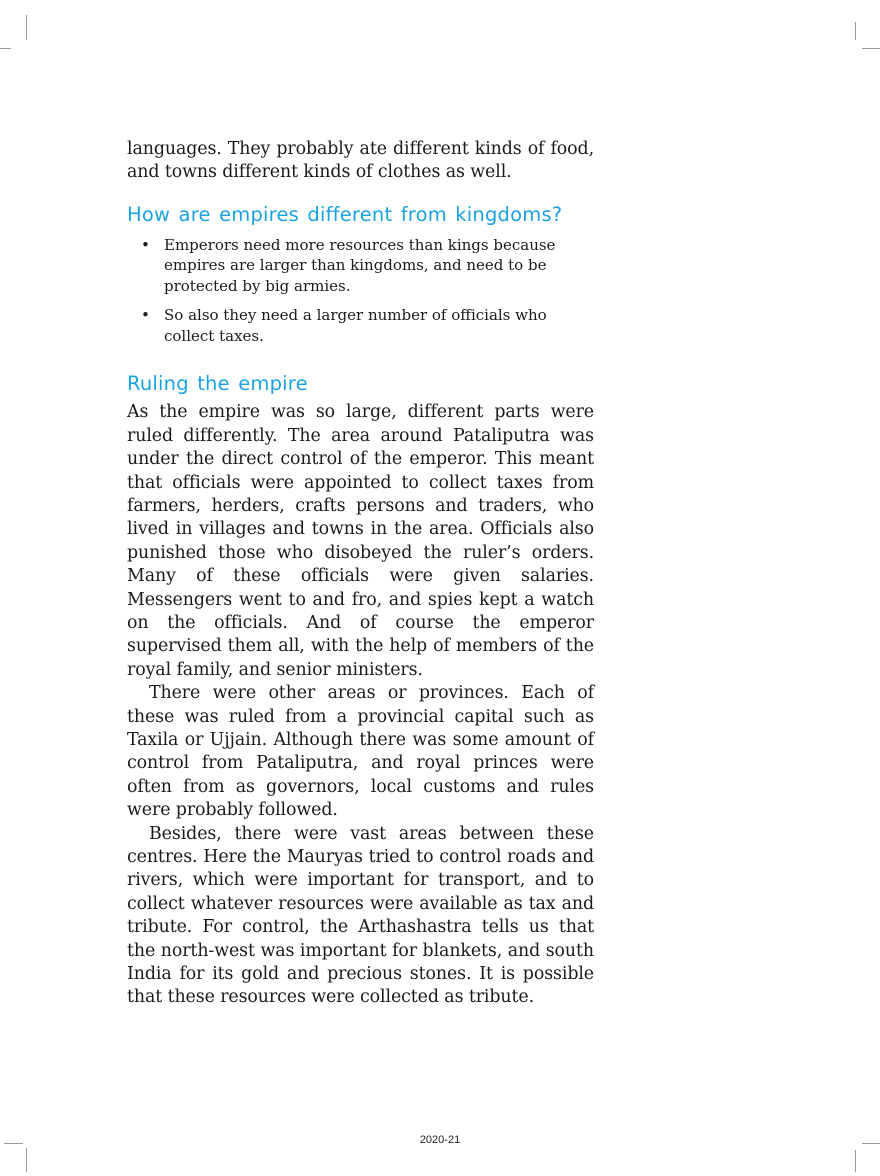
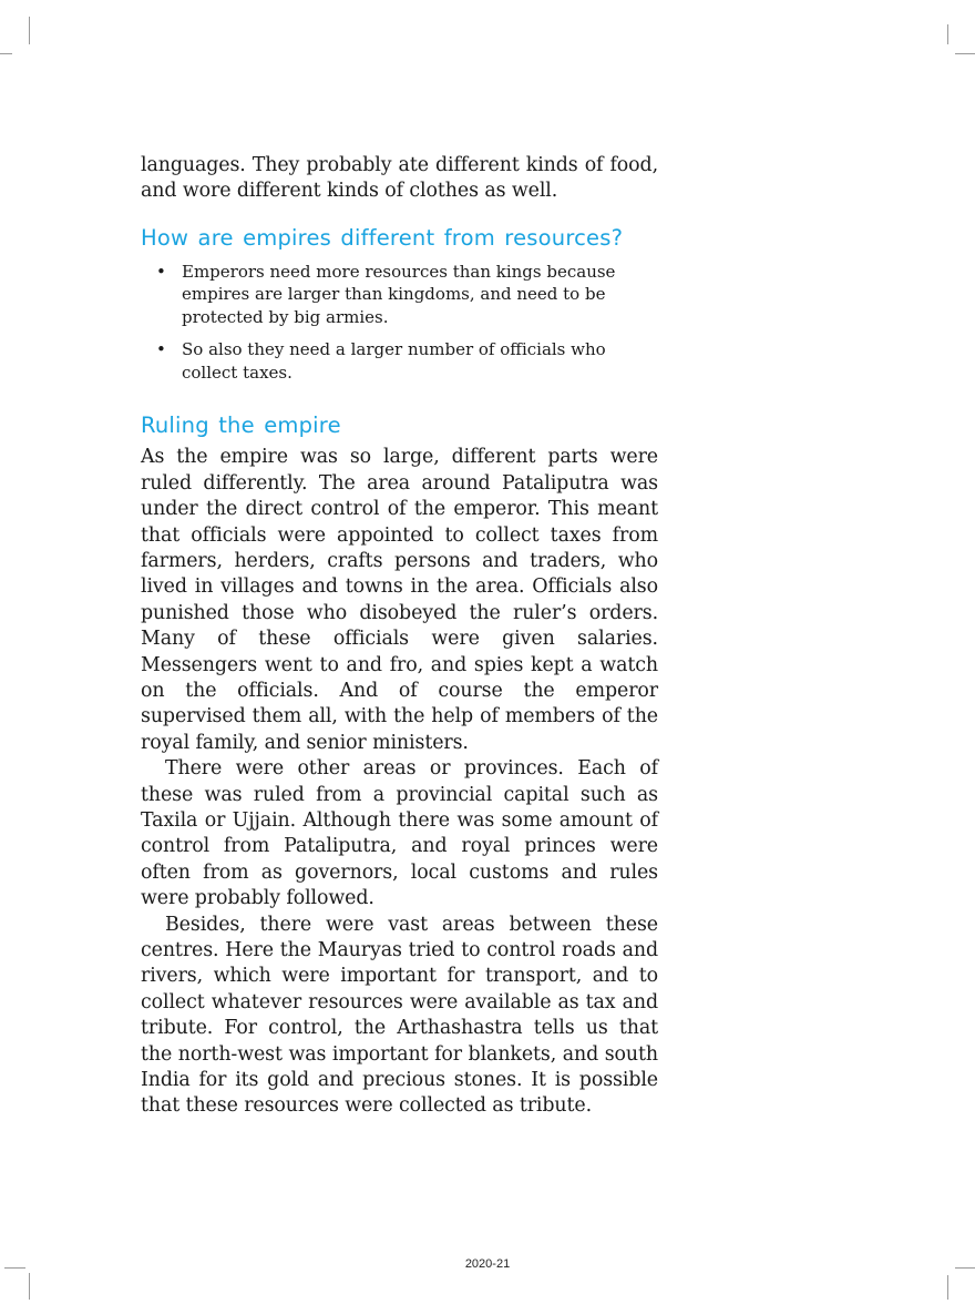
- languages. They probably ate different kinds of food, and towns different kinds of clothes as well.
+ languages. They probably ate different kinds of food, and wore different kinds of clothes as well.
- How are empires different from kingdoms?
+ How are empires different from resources?
  •
  Emperors need more resources than kings because empires are larger than kingdoms, and need to be protected by big armies.
  •
  So also they need a larger number of officials who collect taxes.
  Ruling the empire
  As the empire was so large, different parts were ruled differently. The area around Pataliputra was under the direct control of the emperor. This meant that officials were appointed to collect taxes from farmers, herders, crafts persons and traders, who lived in villages and towns in the area. Officials also punished those who disobeyed the ruler’s orders. Many of these officials were given salaries. Messengers went to and fro, and spies kept a watch on the officials. And of course the emperor supervised them all, with the help of members of the royal family, and senior ministers.
  There were other areas or provinces. Each of these was ruled from a provincial capital such as Taxila or Ujjain. Although there was some amount of control from Pataliputra, and royal princes were often from as governors, local customs and rules were probably followed.
  Besides, there were vast areas between these centres. Here the Mauryas tried to control roads and rivers, which were important for transport, and to collect whatever resources were available as tax and tribute. For control, the Arthashastra tells us that the north-west was important for blankets, and south India for its gold and precious stones. It is possible that these resources were collected as tribute.
  2020-21
